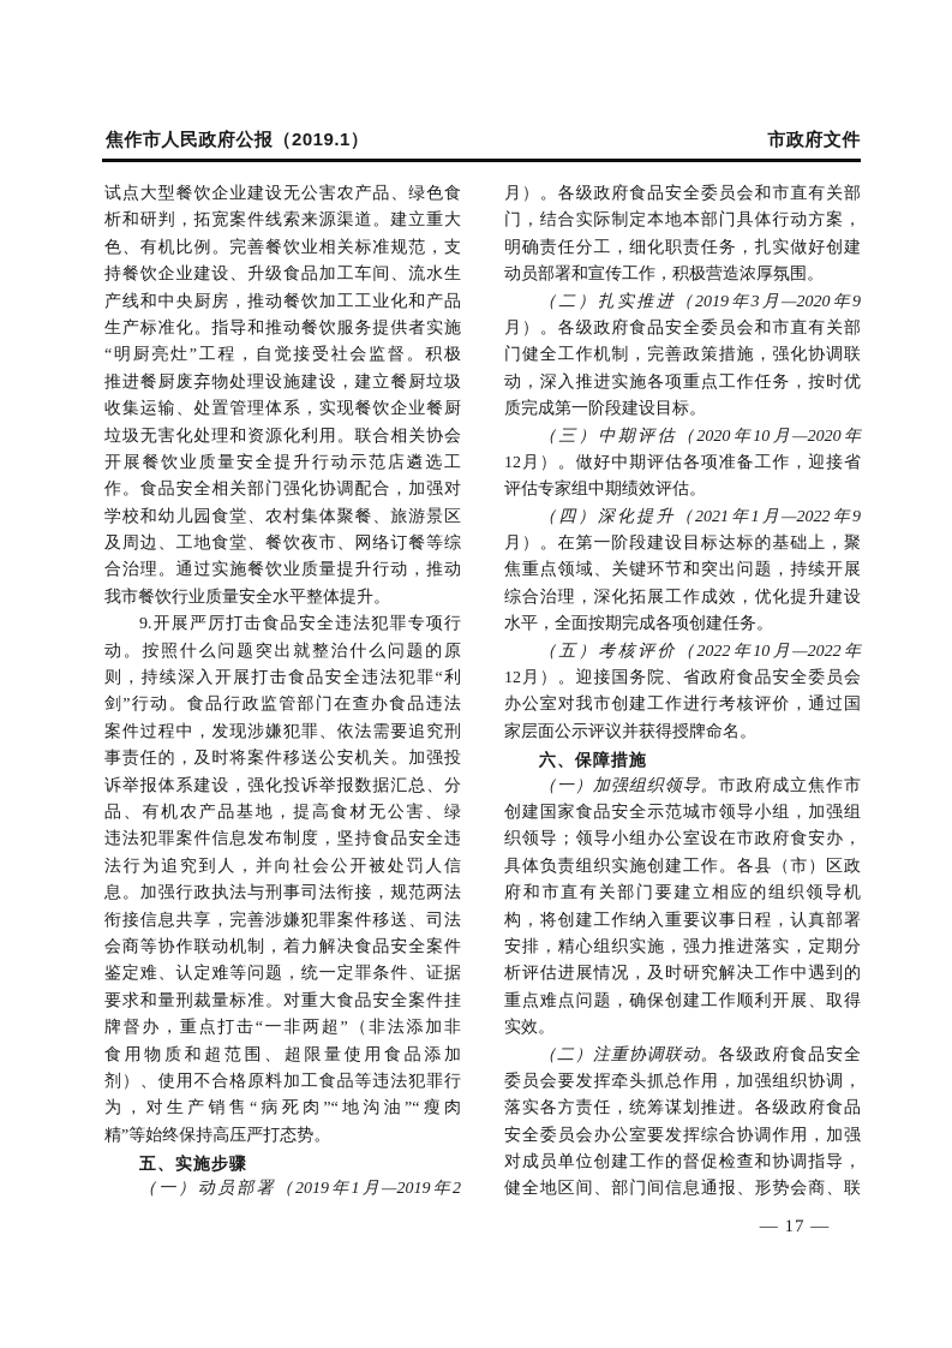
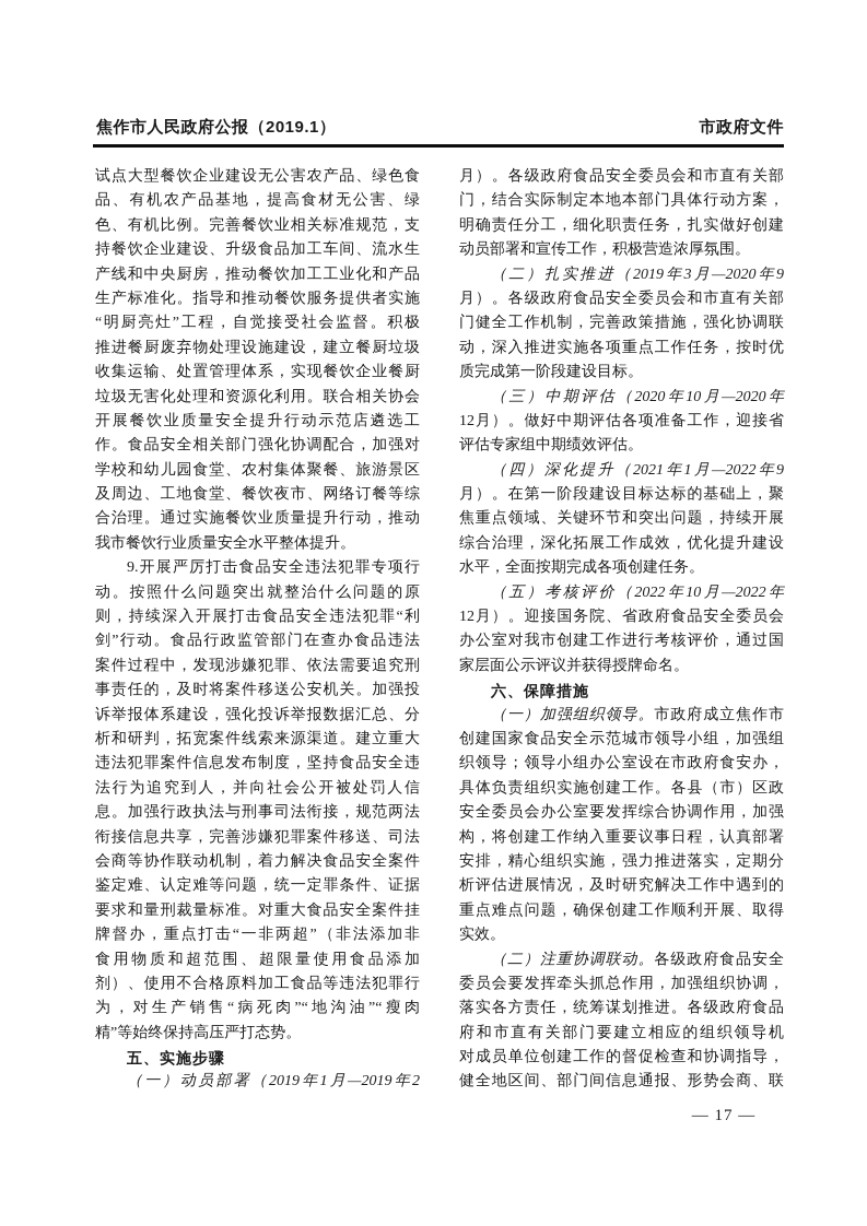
  焦作市人民政府公报（2019.1）
  市政府文件
  试点大型餐饮企业建设无公害农产品、绿色食
- 析和研判，拓宽案件线索来源渠道。建立重大
+ 品、有机农产品基地，提高食材无公害、绿
  色、有机比例。完善餐饮业相关标准规范，支
  持餐饮企业建设、升级食品加工车间、流水生
  产线和中央厨房，推动餐饮加工工业化和产品
  生产标准化。指导和推动餐饮服务提供者实施
  “明厨亮灶”工程，自觉接受社会监督。积极
  推进餐厨废弃物处理设施建设，建立餐厨垃圾
  收集运输、处置管理体系，实现餐饮企业餐厨
  垃圾无害化处理和资源化利用。联合相关协会
  开展餐饮业质量安全提升行动示范店遴选工
  作。食品安全相关部门强化协调配合，加强对
  学校和幼儿园食堂、农村集体聚餐、旅游景区
  及周边、工地食堂、餐饮夜市、网络订餐等综
  合治理。通过实施餐饮业质量提升行动，推动
  我市餐饮行业质量安全水平整体提升。
  9.开展严厉打击食品安全违法犯罪专项行
  动。按照什么问题突出就整治什么问题的原
  则，持续深入开展打击食品安全违法犯罪“利
  剑”行动。食品行政监管部门在查办食品违法
  案件过程中，发现涉嫌犯罪、依法需要追究刑
  事责任的，及时将案件移送公安机关。加强投
  诉举报体系建设，强化投诉举报数据汇总、分
- 品、有机农产品基地，提高食材无公害、绿
+ 析和研判，拓宽案件线索来源渠道。建立重大
  违法犯罪案件信息发布制度，坚持食品安全违
  法行为追究到人，并向社会公开被处罚人信
  息。加强行政执法与刑事司法衔接，规范两法
  衔接信息共享，完善涉嫌犯罪案件移送、司法
  会商等协作联动机制，着力解决食品安全案件
  鉴定难、认定难等问题，统一定罪条件、证据
  要求和量刑裁量标准。对重大食品安全案件挂
  牌督办，重点打击“一非两超”（非法添加非
  食用物质和超范围、超限量使用食品添加
  剂）、使用不合格原料加工食品等违法犯罪行
  为，对生产销售“病死肉”“地沟油”“瘦肉
  精”等始终保持高压严打态势。
  五、实施步骤
  （一）动员部署（2019年1月—2019年2
  月）。各级政府食品安全委员会和市直有关部
  门，结合实际制定本地本部门具体行动方案，
  明确责任分工，细化职责任务，扎实做好创建
  动员部署和宣传工作，积极营造浓厚氛围。
  （二）扎实推进（2019年3月—2020年9
  月）。各级政府食品安全委员会和市直有关部
  门健全工作机制，完善政策措施，强化协调联
  动，深入推进实施各项重点工作任务，按时优
  质完成第一阶段建设目标。
  （三）中期评估（2020年10月—2020年
  12月）。做好中期评估各项准备工作，迎接省
  评估专家组中期绩效评估。
  （四）深化提升（2021年1月—2022年9
  月）。在第一阶段建设目标达标的基础上，聚
  焦重点领域、关键环节和突出问题，持续开展
  综合治理，深化拓展工作成效，优化提升建设
  水平，全面按期完成各项创建任务。
  （五）考核评价（2022年10月—2022年
  12月）。迎接国务院、省政府食品安全委员会
  办公室对我市创建工作进行考核评价，通过国
  家层面公示评议并获得授牌命名。
  六、保障措施
  （一）加强组织领导。市政府成立焦作市
  创建国家食品安全示范城市领导小组，加强组
  织领导；领导小组办公室设在市政府食安办，
  具体负责组织实施创建工作。各县（市）区政
- 府和市直有关部门要建立相应的组织领导机
+ 安全委员会办公室要发挥综合协调作用，加强
  构，将创建工作纳入重要议事日程，认真部署
  安排，精心组织实施，强力推进落实，定期分
  析评估进展情况，及时研究解决工作中遇到的
  重点难点问题，确保创建工作顺利开展、取得
  实效。
  （二）注重协调联动。各级政府食品安全
  委员会要发挥牵头抓总作用，加强组织协调，
  落实各方责任，统筹谋划推进。各级政府食品
- 安全委员会办公室要发挥综合协调作用，加强
+ 府和市直有关部门要建立相应的组织领导机
  对成员单位创建工作的督促检查和协调指导，
  健全地区间、部门间信息通报、形势会商、联
  — 17 —
